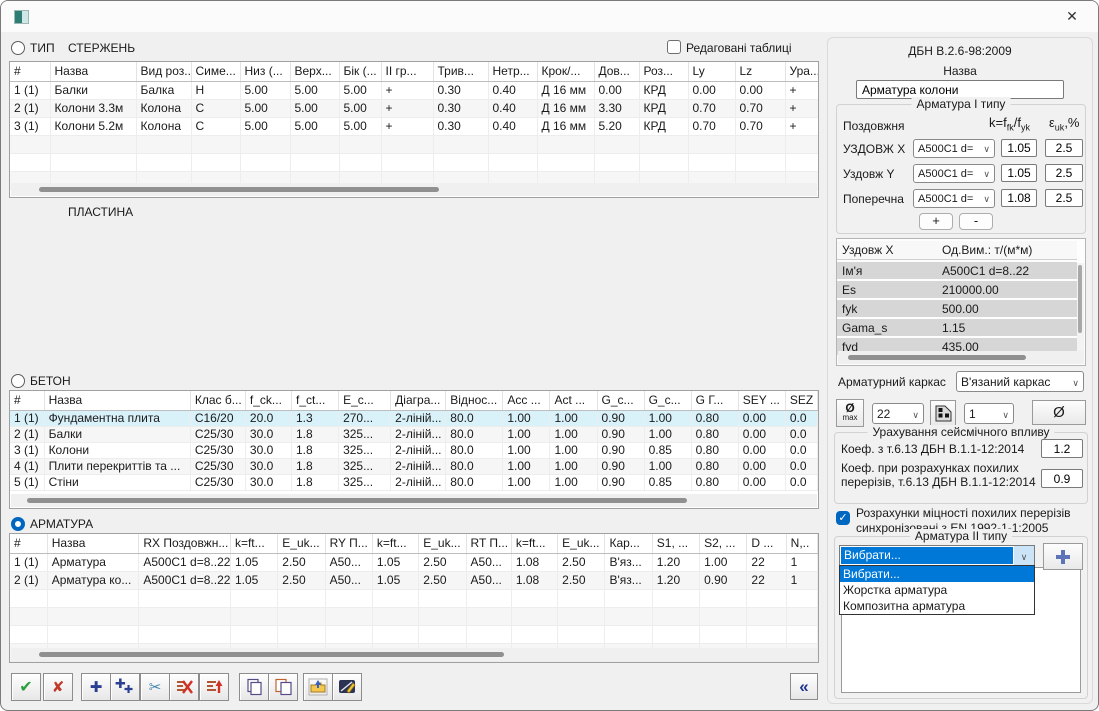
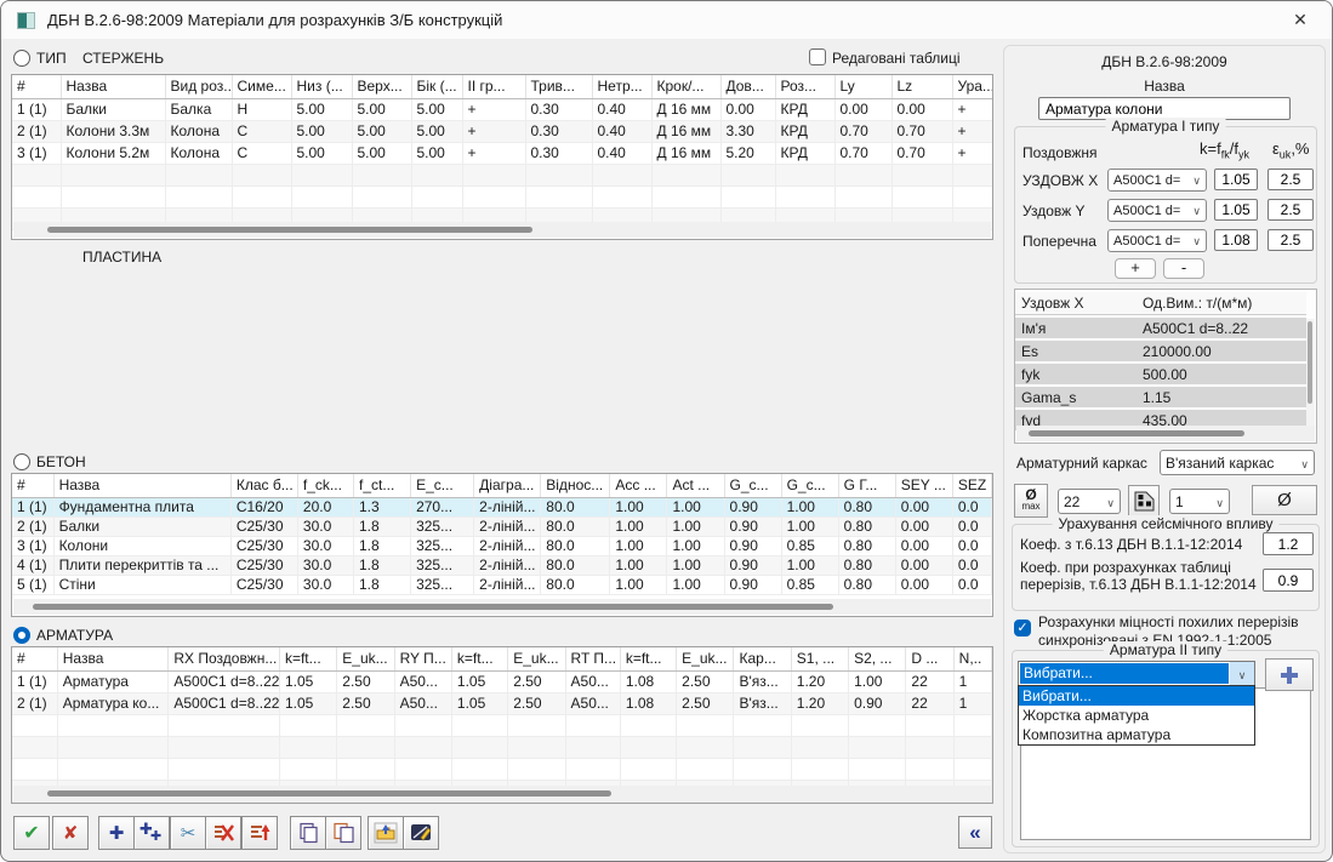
+ ДБН В.2.6-98:2009 Матеріали для розрахунків З/Б конструкцій
  ✕
  ТИП
  СТЕРЖЕНЬ
  Редаговані таблиці
  #	Назва	Вид роз..	Симе...	Низ (...	Верх...	Бік (...	II гр...	Трив...	Нетр...	Крок/...	Дов...	Роз...	Ly	Lz	Ура..
  1 (1)	Балки	Балка	Н	5.00	5.00	5.00	+	0.30	0.40	Д 16 мм	0.00	КРД	0.00	0.00	+
  2 (1)	Колони 3.3м	Колона	С	5.00	5.00	5.00	+	0.30	0.40	Д 16 мм	3.30	КРД	0.70	0.70	+
  3 (1)	Колони 5.2м	Колона	С	5.00	5.00	5.00	+	0.30	0.40	Д 16 мм	5.20	КРД	0.70	0.70	+
  ПЛАСТИНА
  БЕТОН
  #	Назва	Клас б...	f_ck...	f_ct...	E_c...	Діагра...	Віднос...	Acc ...	Act ...	G_c...	G_c...	G Г...	SEY ...	SEZ
  1 (1)	Фундаментна плита	C16/20	20.0	1.3	270...	2-ліній...	80.0	1.00	1.00	0.90	1.00	0.80	0.00	0.0
  2 (1)	Балки	C25/30	30.0	1.8	325...	2-ліній...	80.0	1.00	1.00	0.90	1.00	0.80	0.00	0.0
  3 (1)	Колони	C25/30	30.0	1.8	325...	2-ліній...	80.0	1.00	1.00	0.90	0.85	0.80	0.00	0.0
  4 (1)	Плити перекриттів та ...	C25/30	30.0	1.8	325...	2-ліній...	80.0	1.00	1.00	0.90	1.00	0.80	0.00	0.0
  5 (1)	Стіни	C25/30	30.0	1.8	325...	2-ліній...	80.0	1.00	1.00	0.90	0.85	0.80	0.00	0.0
  АРМАТУРА
  #	Назва	RX Поздовжн...	k=ft...	E_uk...	RY П...	k=ft...	E_uk...	RT П...	k=ft...	E_uk...	Кар...	S1, ...	S2, ...	D ...	N,..
  1 (1)	Арматура	A500C1 d=8..22	1.05	2.50	A50...	1.05	2.50	A50...	1.08	2.50	В'яз...	1.20	1.00	22	1
  2 (1)	Арматура ко...	A500C1 d=8..22	1.05	2.50	A50...	1.05	2.50	A50...	1.08	2.50	В'яз...	1.20	0.90	22	1
  ✚
  ✚
  «
  ДБН В.2.6-98:2009
  Назва
  Арматура колони
  Арматура I типу
  Поздовжня
  k=ffk/fyk
  εuk,%
  УЗДОВЖ X
  A500C1 d=
  1.05
  2.5
  Уздовж Y
  A500C1 d=
  1.05
  2.5
  Поперечна
  A500C1 d=
  1.08
  2.5
  +
  -
  Уздовж X	Од.Вим.: т/(м*м)
  Ім'я	A500C1 d=8..22
  Es	210000.00
  fyk	500.00
  Gama_s	1.15
  fyd	435.00
  Арматурний каркас
  В'язаний каркас
  Ø
  max
  22
  1
  Ø
  Урахування сейсмічного впливу
  Коеф. з т.6.13 ДБН В.1.1-12:2014
  1.2
- Коеф. при розрахунках похилих перерізів, т.6.13 ДБН В.1.1-12:2014
+ Коеф. при розрахунках таблиці перерізів, т.6.13 ДБН В.1.1-12:2014
  0.9
  Розрахунки міцності похилих перерізів синхронізовані з EN 1992-1-1:2005
  Арматура II типу
  Вибрати...
  Вибрати...
  Жорстка арматура
  Композитна арматура
